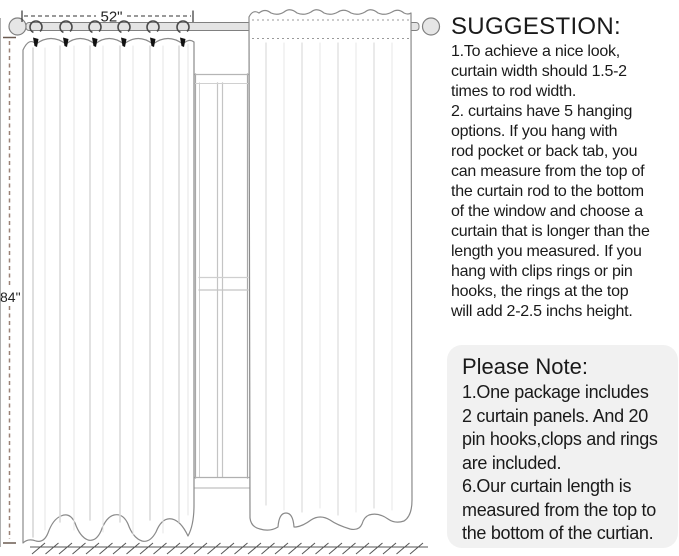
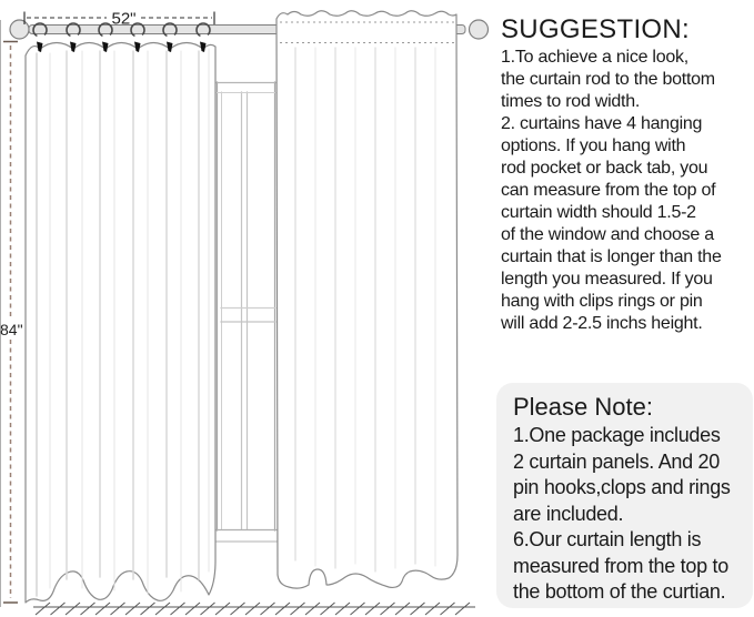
  52"
  84"
  SUGGESTION:
  1.To achieve a nice look,
- curtain width should 1.5-2
+ the curtain rod to the bottom
  times to rod width.
- 2. curtains have 5 hanging
+ 2. curtains have 4 hanging
  options. If you hang with
  rod pocket or back tab, you
  can measure from the top of
- the curtain rod to the bottom
+ curtain width should 1.5-2
  of the window and choose a
  curtain that is longer than the
  length you measured. If you
  hang with clips rings or pin
- hooks, the rings at the top
  will add 2-2.5 inchs height.
  Please Note:
  1.One package includes
  2 curtain panels. And 20
  pin hooks,clops and rings
  are included.
  6.Our curtain length is
  measured from the top to
  the bottom of the curtian.
